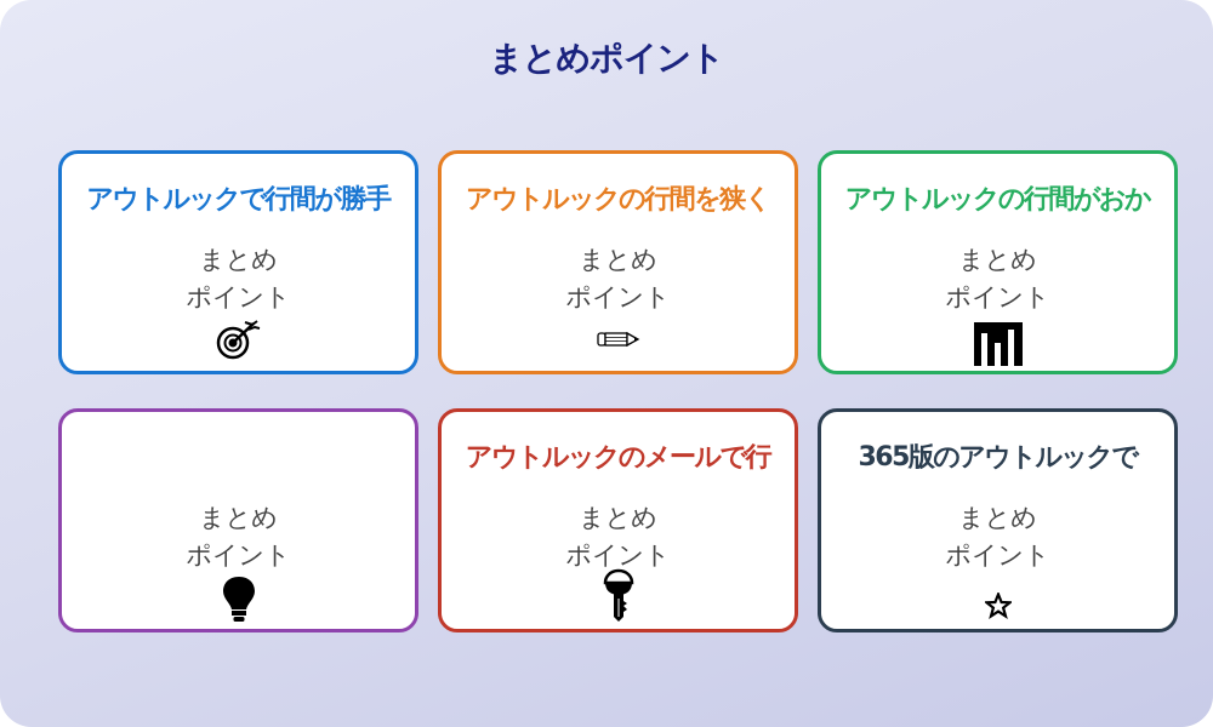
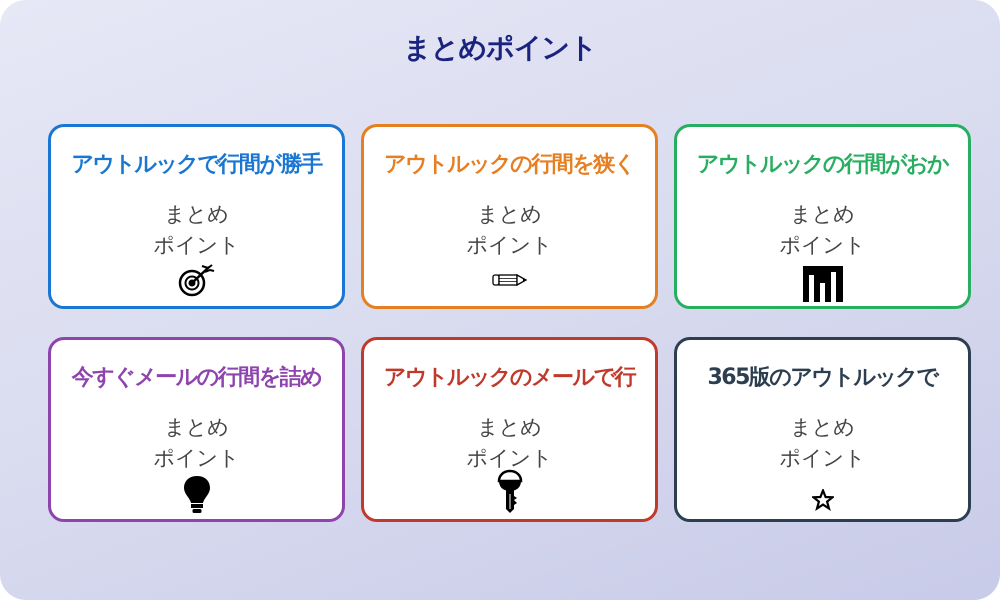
  まとめポイント
  アウトルックで行間が勝手
  まとめ
  ポイント
  アウトルックの行間を狭く
  まとめ
  ポイント
  アウトルックの行間がおか
  まとめ
  ポイント
+ 今すぐメールの行間を詰め
  まとめ
  ポイント
  アウトルックのメールで行
  まとめ
  ポイント
  365版のアウトルックで
  まとめ
  ポイント
